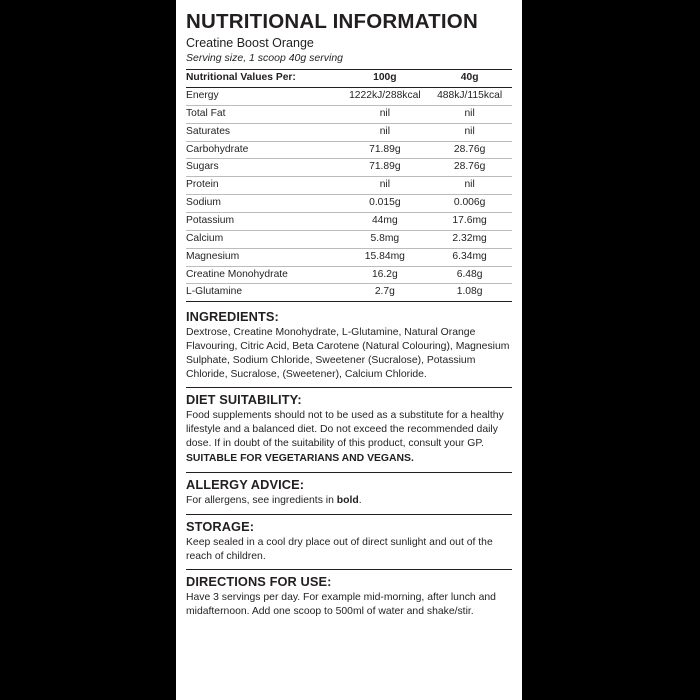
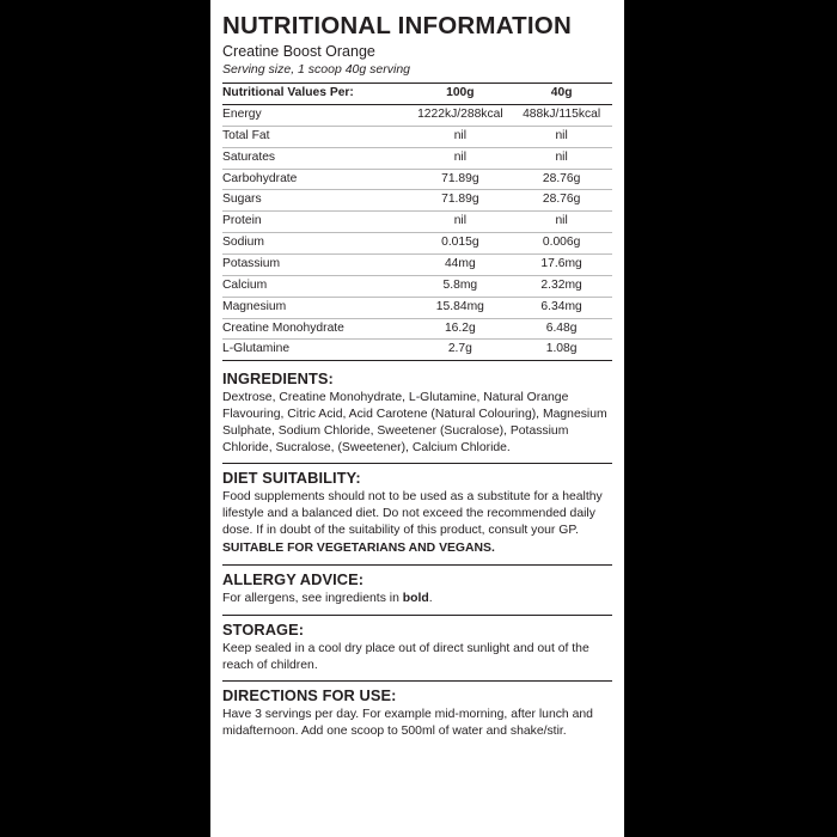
  NUTRITIONAL INFORMATION
  Creatine Boost Orange
  Serving size, 1 scoop 40g serving
  Nutritional Values Per:	100g	40g
  Energy	1222kJ/288kcal	488kJ/115kcal
  Total Fat	nil	nil
  Saturates	nil	nil
  Carbohydrate	71.89g	28.76g
  Sugars	71.89g	28.76g
  Protein	nil	nil
  Sodium	0.015g	0.006g
  Potassium	44mg	17.6mg
  Calcium	5.8mg	2.32mg
  Magnesium	15.84mg	6.34mg
  Creatine Monohydrate	16.2g	6.48g
  L-Glutamine	2.7g	1.08g
  INGREDIENTS:
- Dextrose, Creatine Monohydrate, L-Glutamine, Natural Orange Flavouring, Citric Acid, Beta Carotene (Natural Colouring), Magnesium Sulphate, Sodium Chloride, Sweetener (Sucralose), Potassium Chloride, Sucralose, (Sweetener), Calcium Chloride.
+ Dextrose, Creatine Monohydrate, L-Glutamine, Natural Orange Flavouring, Citric Acid, Acid Carotene (Natural Colouring), Magnesium Sulphate, Sodium Chloride, Sweetener (Sucralose), Potassium Chloride, Sucralose, (Sweetener), Calcium Chloride.
  DIET SUITABILITY:
  Food supplements should not to be used as a substitute for a healthy lifestyle and a balanced diet. Do not exceed the recommended daily dose. If in doubt of the suitability of this product, consult your GP.
  SUITABLE FOR VEGETARIANS AND VEGANS.
  ALLERGY ADVICE:
  For allergens, see ingredients in bold.
  STORAGE:
  Keep sealed in a cool dry place out of direct sunlight and out of the reach of children.
  DIRECTIONS FOR USE:
  Have 3 servings per day. For example mid-morning, after lunch and midafternoon. Add one scoop to 500ml of water and shake/stir.
